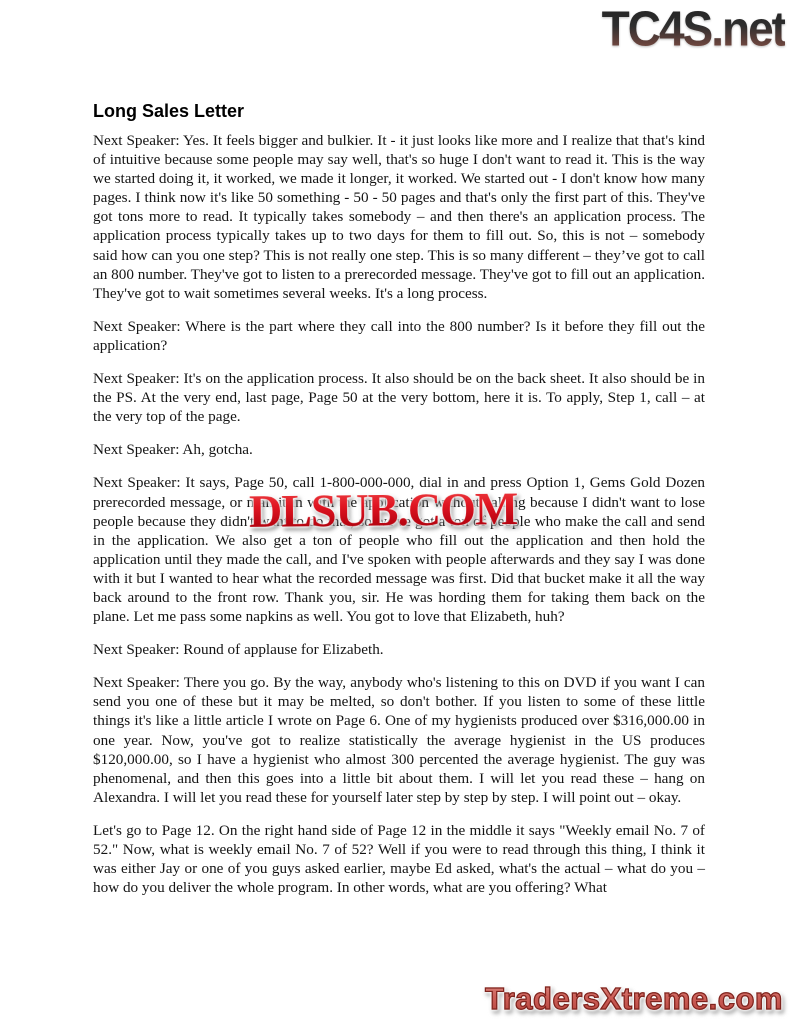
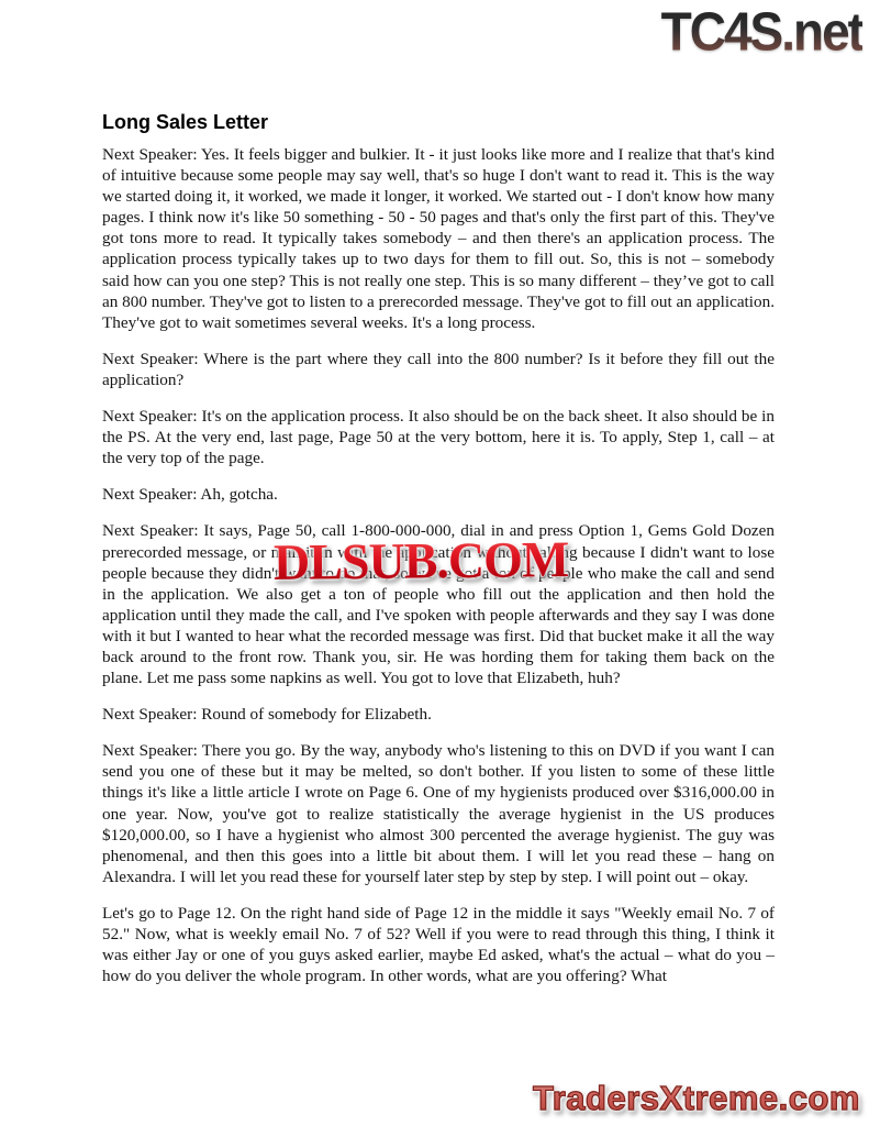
  TC4S.net
  Long Sales Letter
  Next Speaker: Yes. It feels bigger and bulkier. It - it just looks like more and I realize that that's kind of intuitive because some people may say well, that's so huge I don't want to read it. This is the way we started doing it, it worked, we made it longer, it worked. We started out - I don't know how many pages. I think now it's like 50 something - 50 - 50 pages and that's only the first part of this. They've got tons more to read. It typically takes somebody – and then there's an application process. The application process typically takes up to two days for them to fill out. So, this is not – somebody said how can you one step? This is not really one step. This is so many different – they’ve got to call an 800 number. They've got to listen to a prerecorded message. They've got to fill out an application. They've got to wait sometimes several weeks. It's a long process.
  Next Speaker: Where is the part where they call into the 800 number? Is it before they fill out the application?
  Next Speaker: It's on the application process. It also should be on the back sheet. It also should be in the PS. At the very end, last page, Page 50 at the very bottom, here it is. To apply, Step 1, call – at the very top of the page.
  Next Speaker: Ah, gotcha.
  Next Speaker: It says, Pas Option 1, Gems Gold Dozen prerecorded message, org because I didn't want to lose people because they didnle who make the call and send in the application. We also get a ton of people who fill out the application and then hold the application until they made the call, and I've spoken with people afterwards and they say I was done with it but I wanted to hear what the recorded message was first. Did that bucket make it all the way back around to the front row. Thank you, sir. He was hording them for taking them back on the plane. Let me pass some napkins as well. You got to love that Elizabeth, huh?
- Next Speaker: Round of applause for Elizabeth.
+ Next Speaker: Round of somebody for Elizabeth.
  Next Speaker: There you go. By the way, anybody who's listening to this on DVD if you want I can send you one of these but it may be melted, so don't bother. If you listen to some of these little things it's like a little article I wrote on Page 6. One of my hygienists produced over $316,000.00 in one year. Now, you've got to realize statistically the average hygienist in the US produces $120,000.00, so I have a hygienist who almost 300 percented the average hygienist. The guy was phenomenal, and then this goes into a little bit about them. I will let you read these – hang on Alexandra. I will let you read these for yourself later step by step by step. I will point out – okay.
  Let's go to Page 12. On the right hand side of Page 12 in the middle it says "Weekly email No. 7 of 52." Now, what is weekly email No. 7 of 52? Well if you were to read through this thing, I think it was either Jay or one of you guys asked earlier, maybe Ed asked, what's the actual – what do you – how do you deliver the whole program. In other words, what are you offering? What
  DLSUB.COM
  TradersXtreme.com
